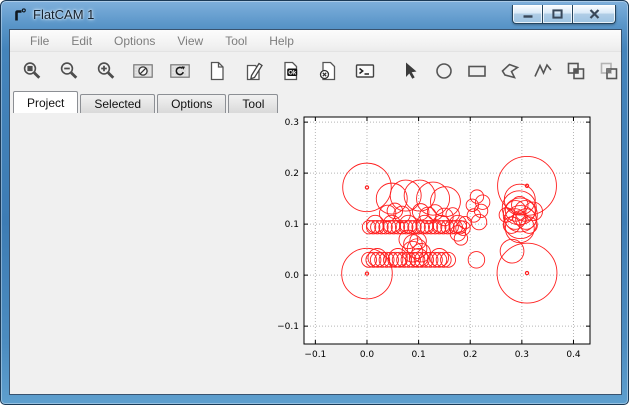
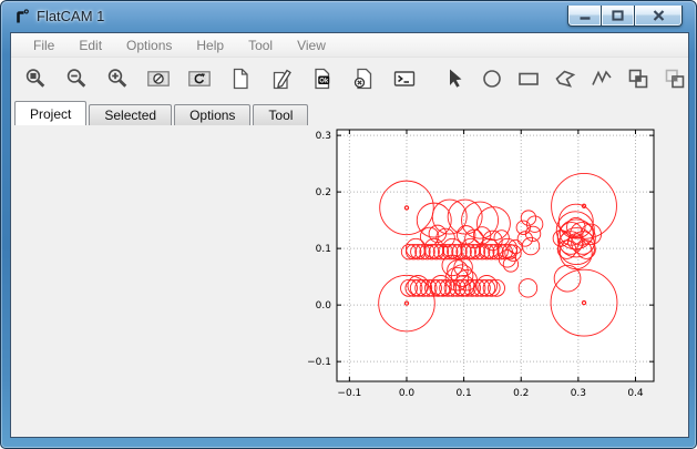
  FlatCAM 1
  File
  Edit
  Options
- View
+ Help
  Tool
- Help
+ View
  Project
  Selected
  Options
  Tool
  −0.1
  0.0
  0.1
  0.2
  0.3
  0.4
  −0.1
  0.0
  0.1
  0.2
  0.3
